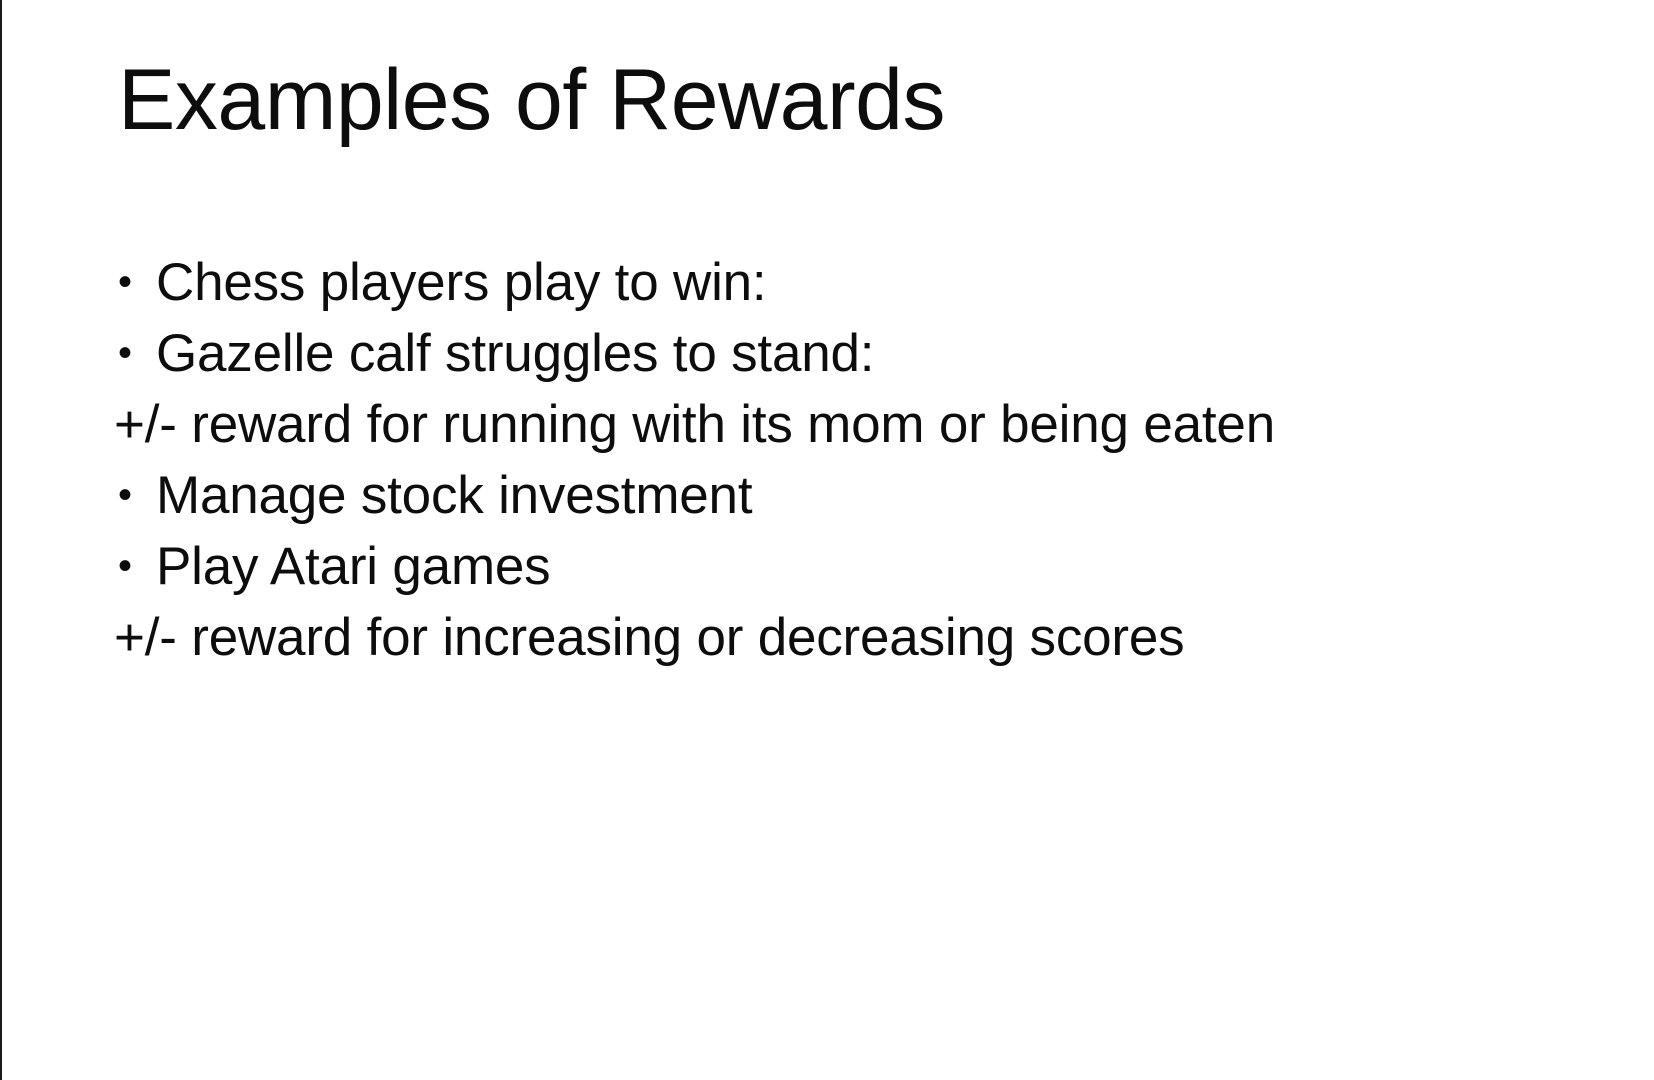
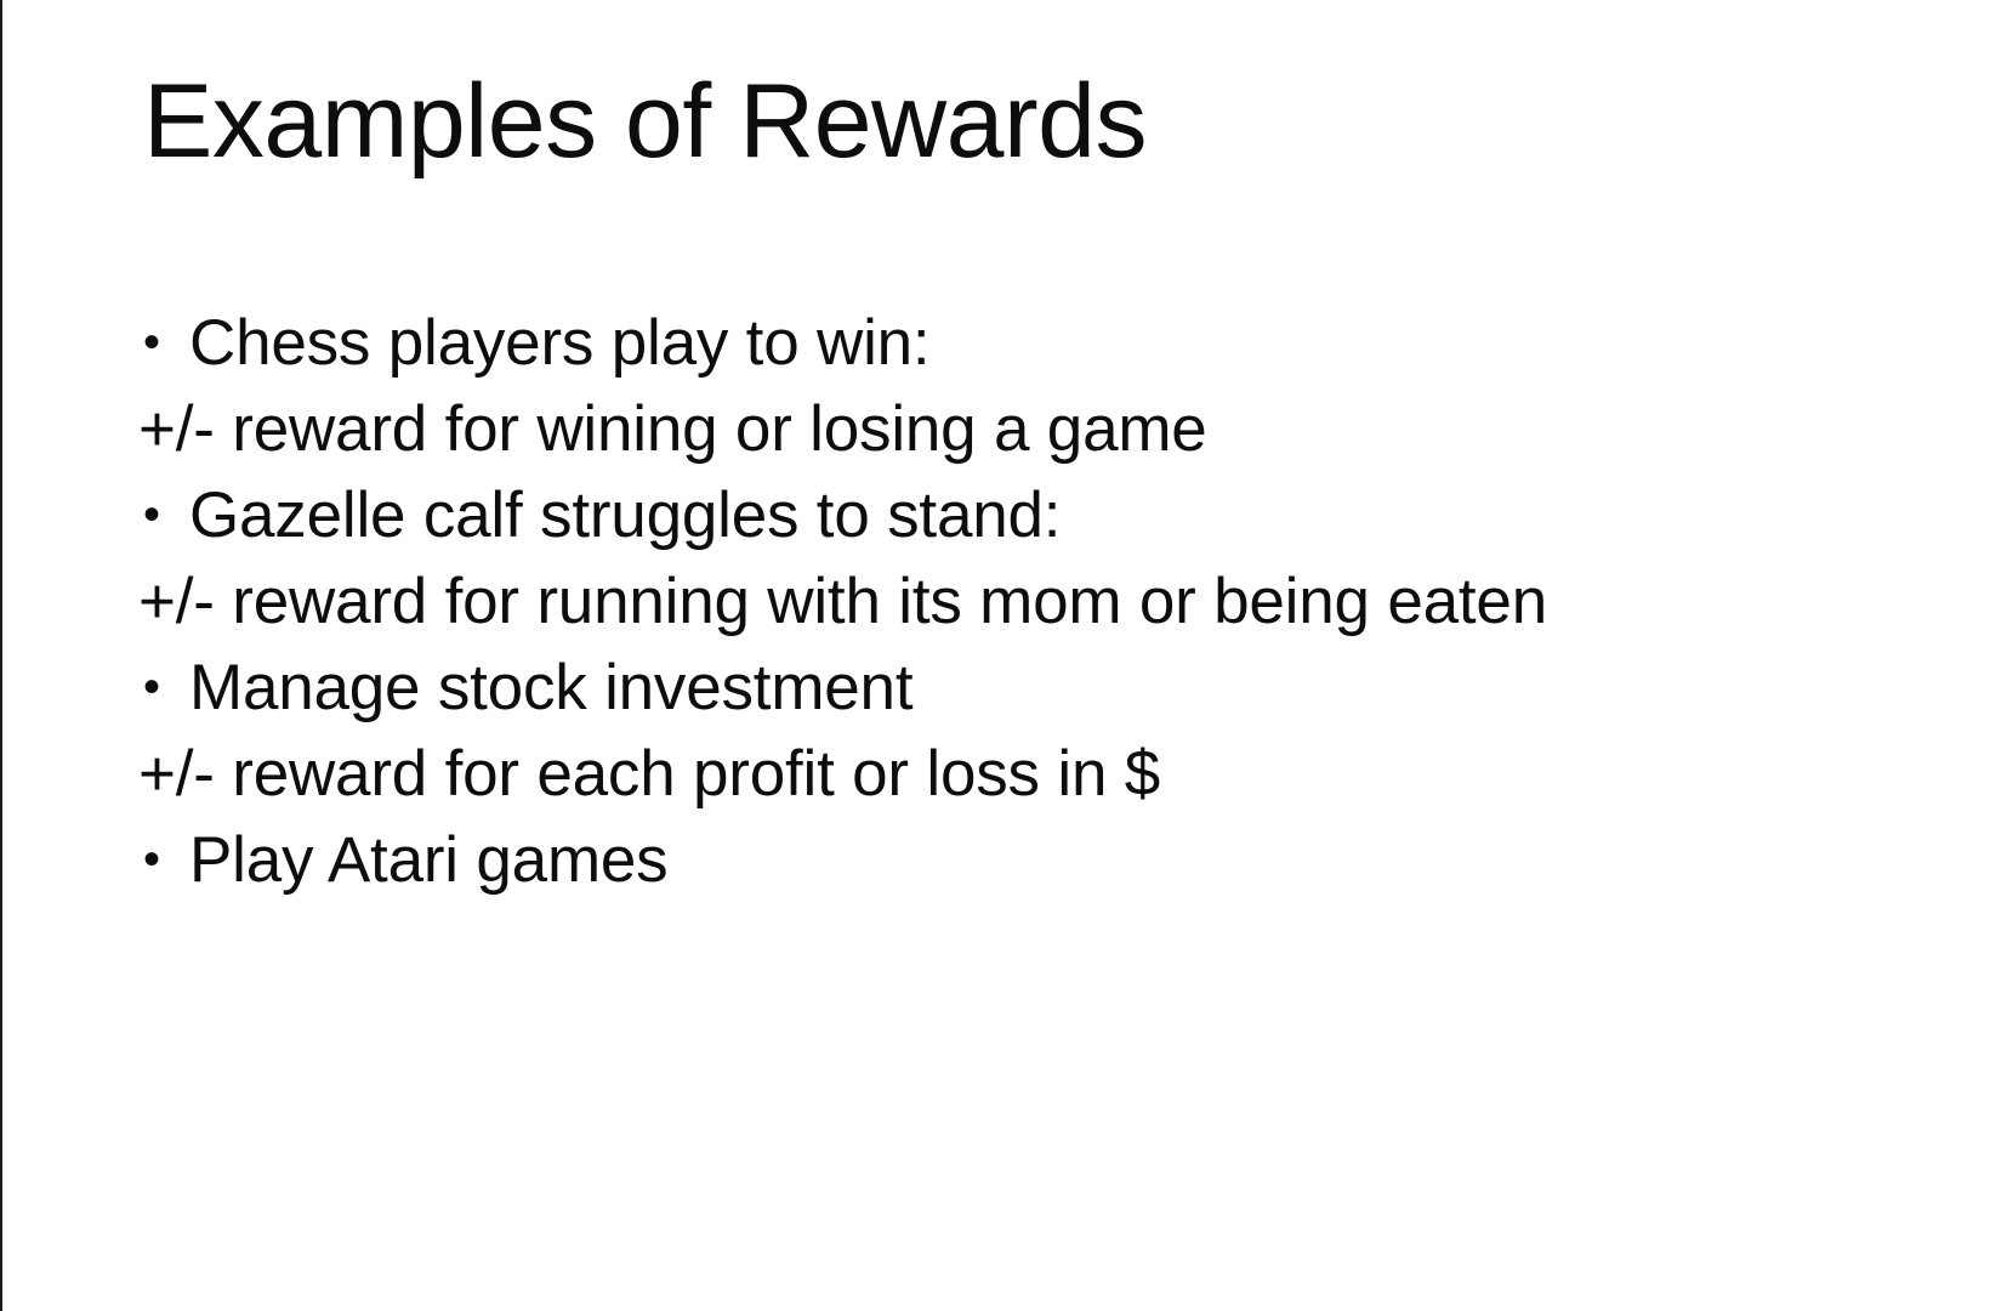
  Examples of Rewards
  •
  Chess players play to win:
+ +/- reward for wining or losing a game
  •
  Gazelle calf struggles to stand:
  +/- reward for running with its mom or being eaten
  •
  Manage stock investment
+ +/- reward for each profit or loss in $
  •
  Play Atari games
- +/- reward for increasing or decreasing scores
